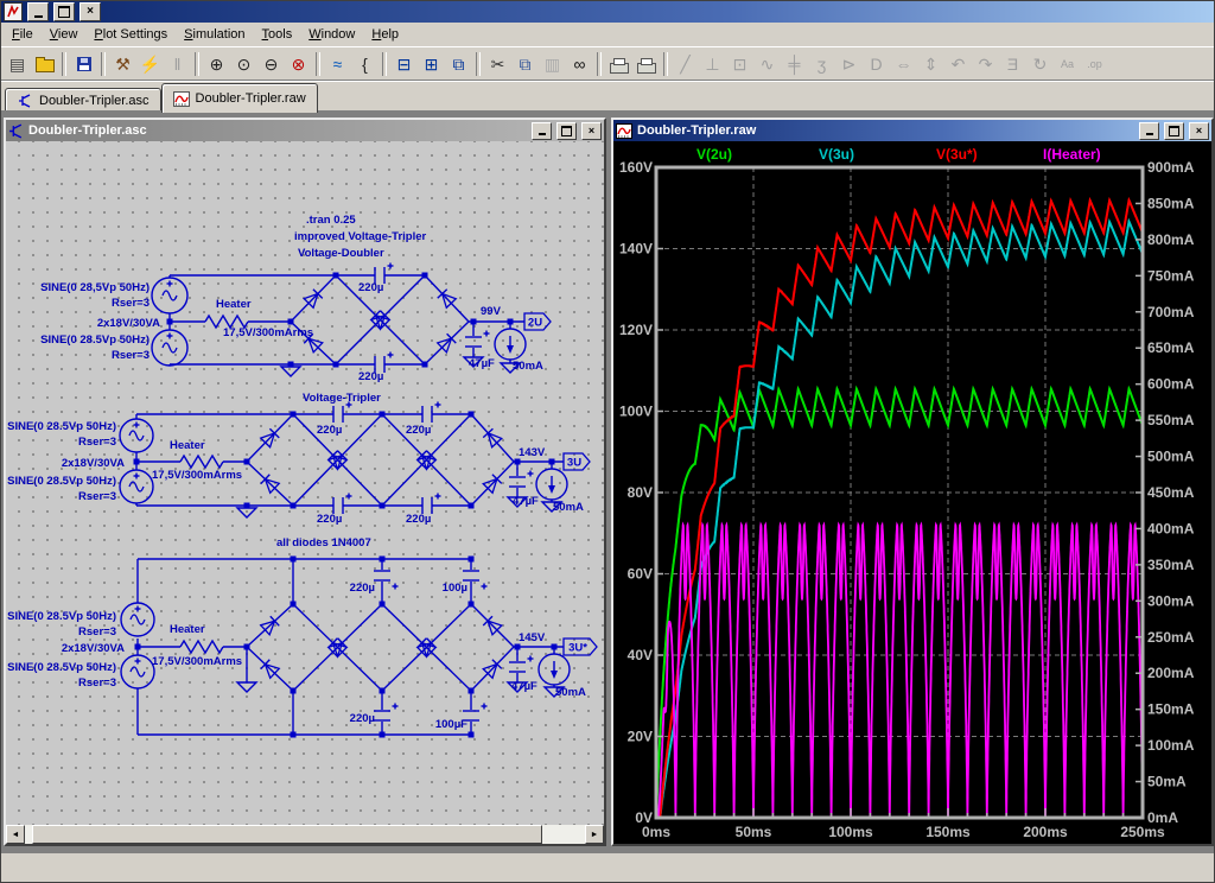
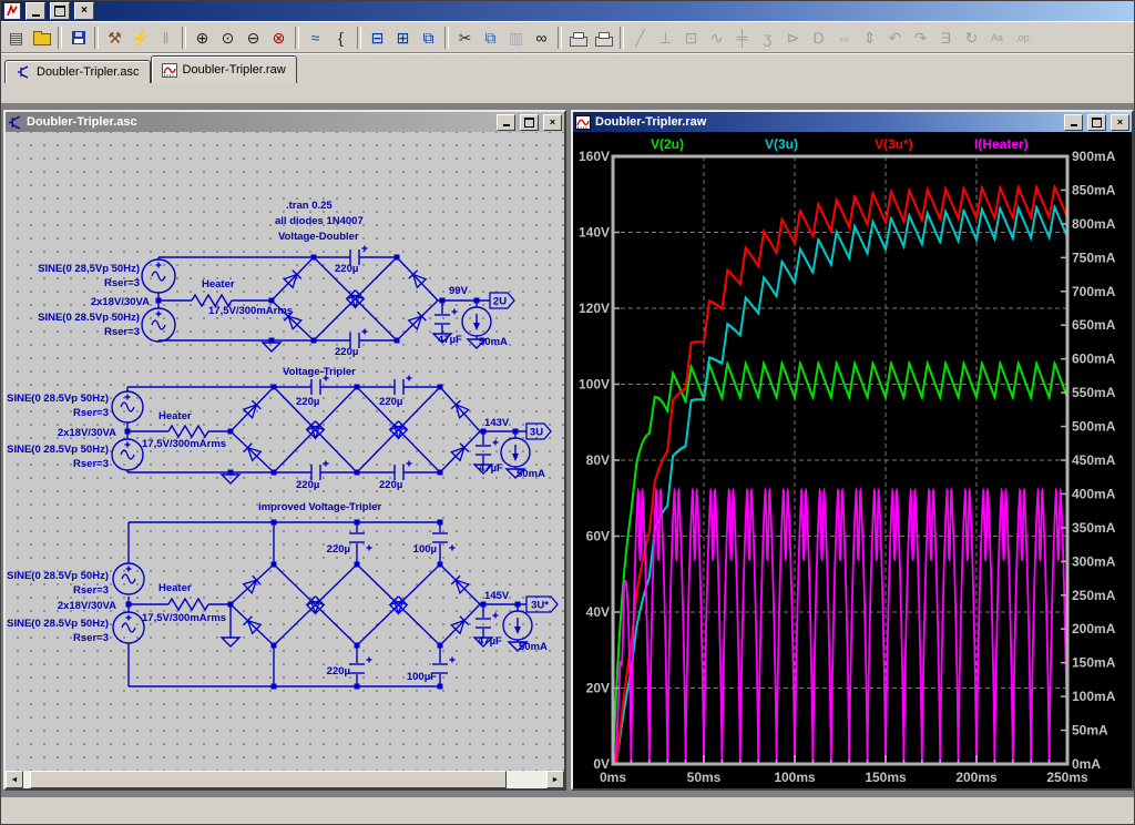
  ×
- File
- View
- Plot Settings
- Simulation
- Tools
- Window
- Help
  ▤
  ⚒
  ⚡
  ‖
  ⊕
  ⊙
  ⊖
  ⊗
  ≈
  {
  ⊟
  ⊞
  ⧉
  ✂
  ⧉
  ▥
  ∞
  ╱
  ⊥
  ⊡
  ∿
  ╪
  ʒ
  ⊳
  D
  ⇔
  ⇕
  ↶
  ↷
  Ǝ
  ↻
  Aa
  .op
  Doubler-Tripler.asc
  Doubler-Tripler.raw
  Doubler-Tripler.asc
  ×
  2U
  3U
  3U*
  .tran 0.25
- improved Voltage-Tripler
+ all diodes 1N4007
  Voltage-Doubler
  SINE(0 28,5Vp 50Hz)
  Rser=3
  2x18V/30VA
  SINE(0 28.5Vp 50Hz)
  Rser=3
  Heater
  17,5V/300mArms
  220µ
  220µ
  99V
  47µF
  50mA
  Voltage-Tripler
  SINE(0 28.5Vp 50Hz)
  Rser=3
  2x18V/30VA
  SINE(0 28.5Vp 50Hz)
  Rser=3
  Heater
  17,5V/300mArms
  220µ
  220µ
  220µ
  220µ
  143V
  47µF
  50mA
- all diodes 1N4007
+ improved Voltage-Tripler
  SINE(0 28.5Vp 50Hz)
  Rser=3
  2x18V/30VA
  SINE(0 28.5Vp 50Hz)
  Rser=3
  Heater
  17,5V/300mArms
  220µ
  100µ
  220µ
  100µF
  145V
  47µF
  50mA
  Doubler-Tripler.raw
  ×
  0V
  20V
  40V
  60V
  80V
  100V
  120V
  140V
  160V
  0mA
  50mA
  100mA
  150mA
  200mA
  250mA
  300mA
  350mA
  400mA
  450mA
  500mA
  550mA
  600mA
  650mA
  700mA
  750mA
  800mA
  850mA
  900mA
  0ms
  50ms
  100ms
  150ms
  200ms
  250ms
  V(2u)
  V(3u)
  V(3u*)
  I(Heater)
